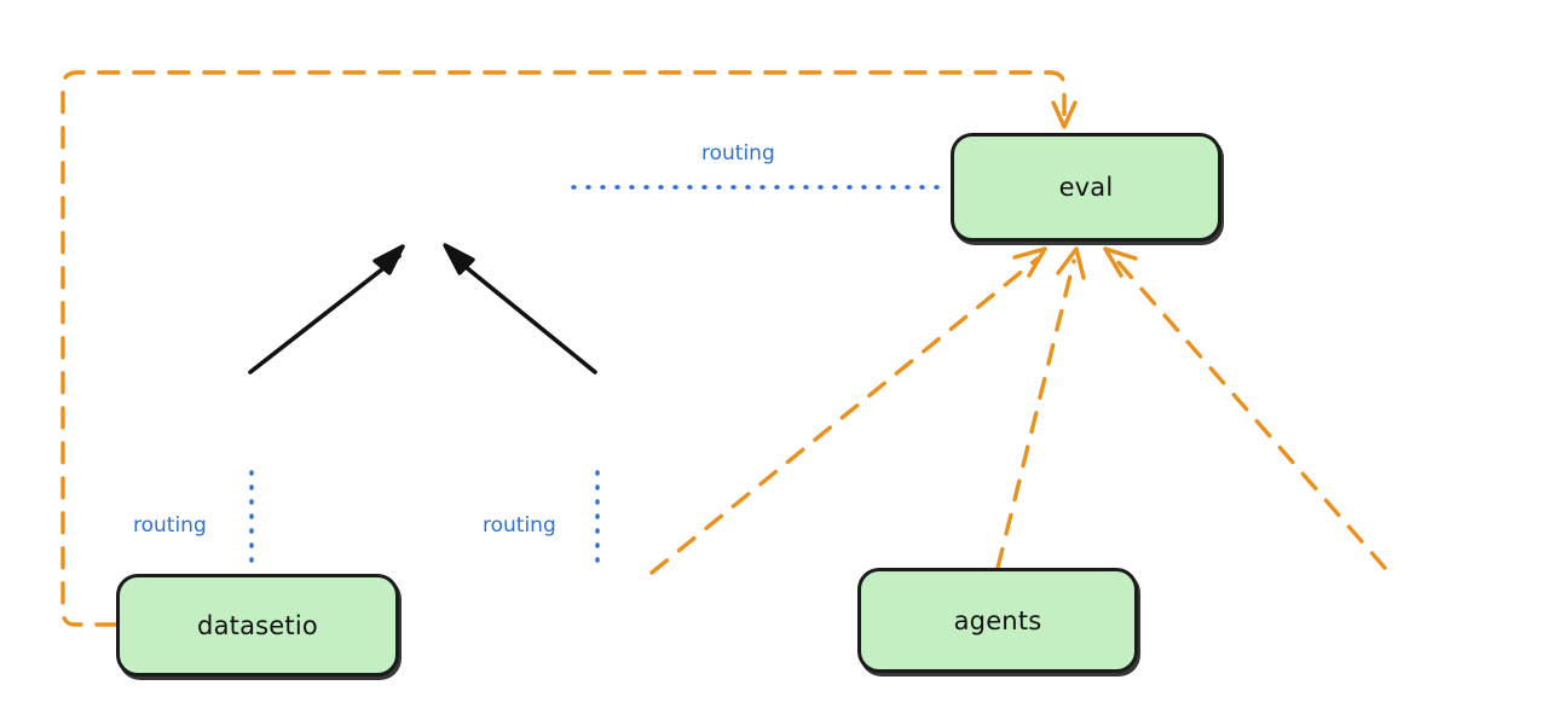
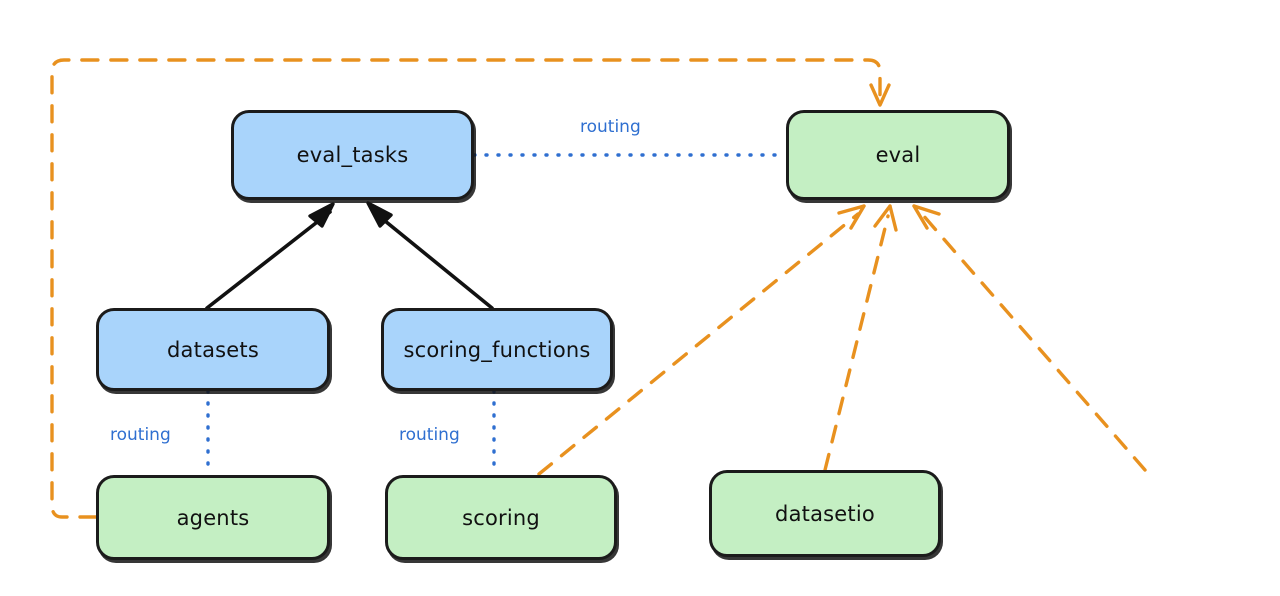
+ eval_tasks
  eval
+ datasets
+ scoring_functions
- datasetio
+ agents
+ scoring
- agents
+ datasetio
  routing
  routing
  routing
